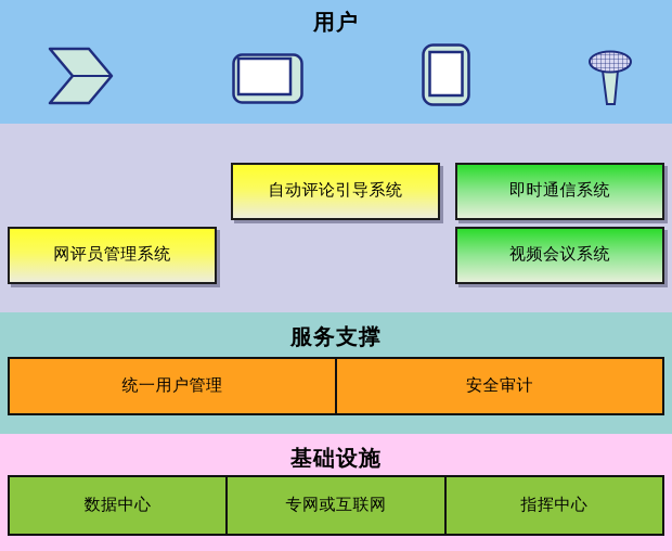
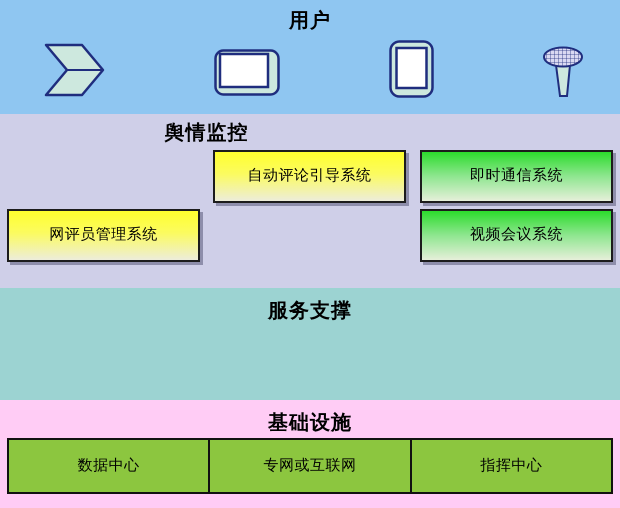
  用户
+ 舆情监控
  自动评论引导系统
  即时通信系统
  网评员管理系统
  视频会议系统
  服务支撑
- 统一用户管理
- 安全审计
  基础设施
  数据中心
  专网或互联网
  指挥中心
